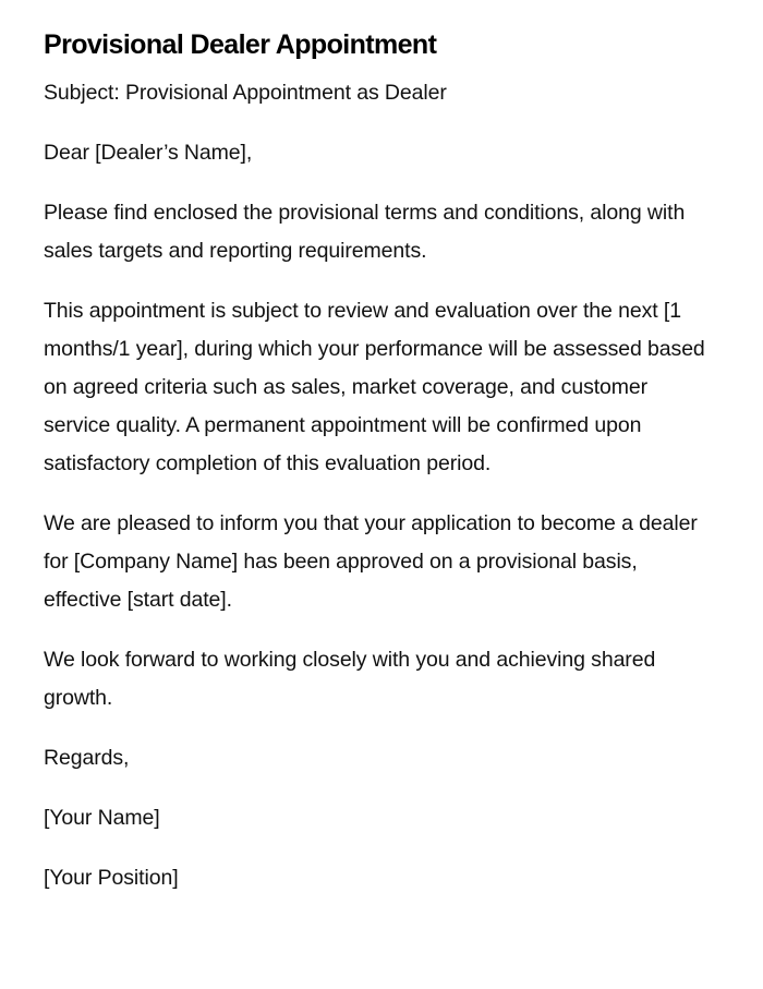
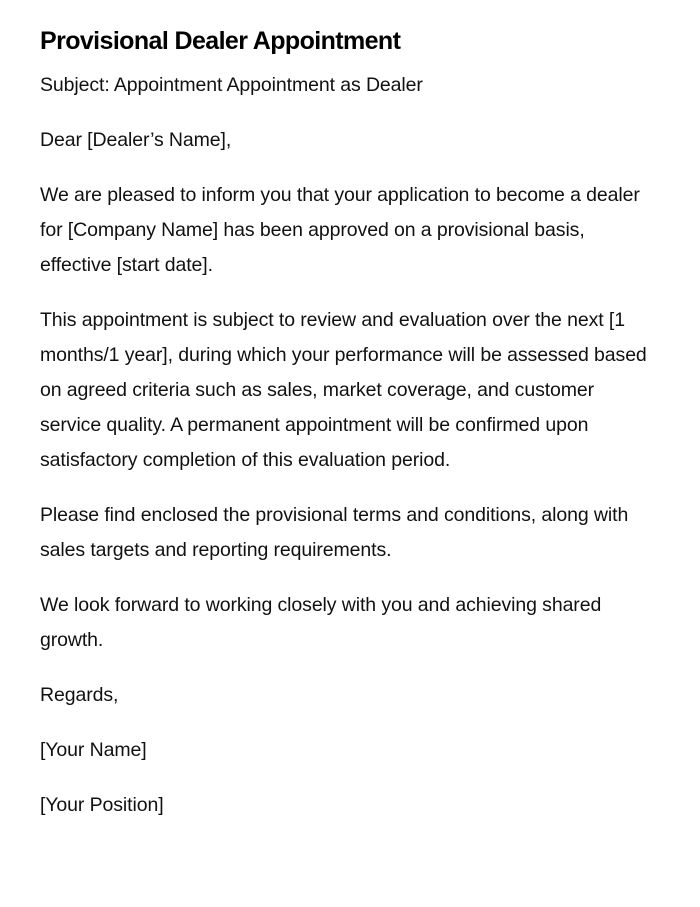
  Provisional Dealer Appointment
- Subject: Provisional Appointment as Dealer
+ Subject: Appointment Appointment as Dealer
  Dear [Dealer’s Name],
- Please find enclosed the provisional terms and conditions, along with sales targets and reporting requirements.
+ We are pleased to inform you that your application to become a dealer for [Company Name] has been approved on a provisional basis, effective [start date].
  This appointment is subject to review and evaluation over the next [1 months/1 year], during which your performance will be assessed based on agreed criteria such as sales, market coverage, and customer service quality. A permanent appointment will be confirmed upon satisfactory completion of this evaluation period.
- We are pleased to inform you that your application to become a dealer for [Company Name] has been approved on a provisional basis, effective [start date].
+ Please find enclosed the provisional terms and conditions, along with sales targets and reporting requirements.
  We look forward to working closely with you and achieving shared growth.
  Regards,
  [Your Name]
  [Your Position]
